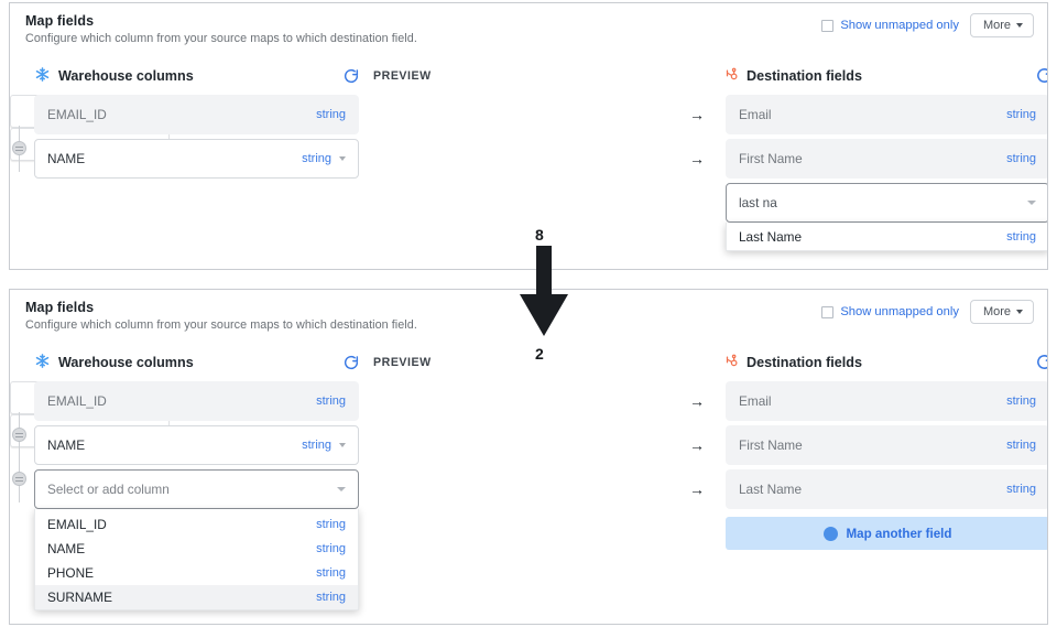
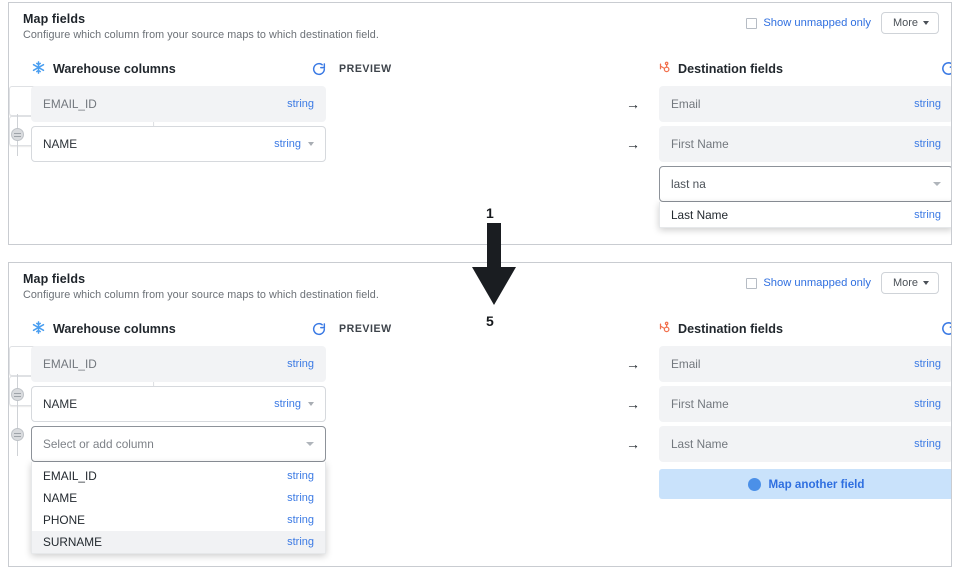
  Map fields
  Configure which column from your source maps to which destination field.
  Show unmapped only
  More
  Warehouse columns
  PREVIEW
  Destination fields
  EMAIL_ID
  string
  NAME
  string
  →
  Email
  string
  →
  First Name
  string
  last na
  Last Name
  string
  Map fields
  Configure which column from your source maps to which destination field.
  Show unmapped only
  More
  Warehouse columns
  PREVIEW
  Destination fields
  EMAIL_ID
  string
  NAME
  string
  Select or add column
  EMAIL_ID
  string
  NAME
  string
  PHONE
  string
  SURNAME
  string
  →
  Email
  string
  →
  First Name
  string
  →
  Last Name
  string
  Map another field
- 8
+ 1
- 2
+ 5
